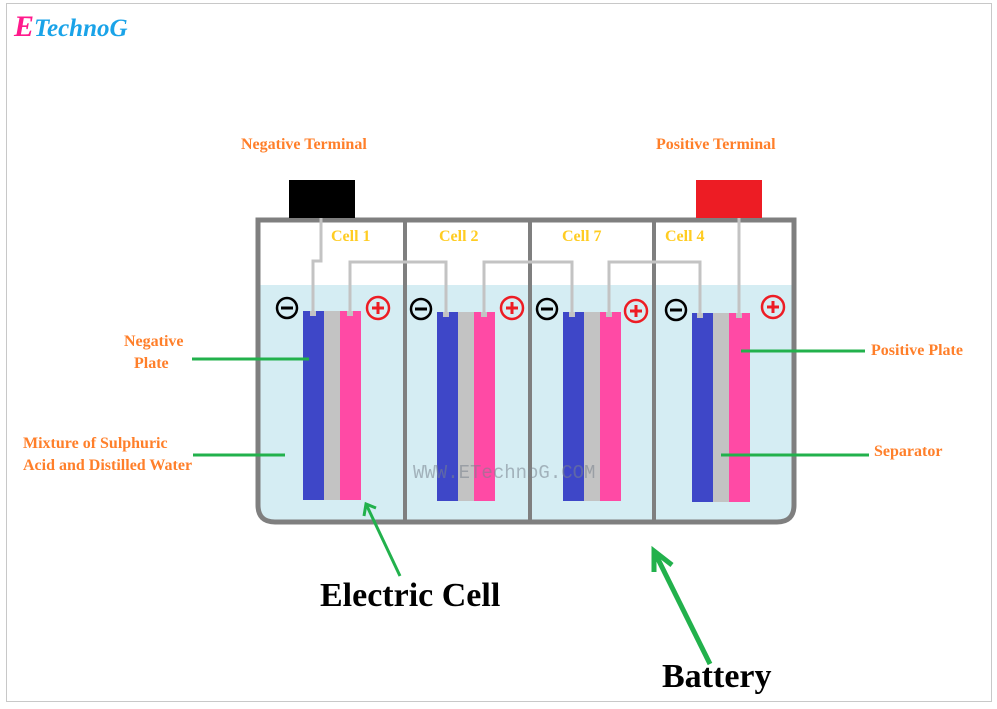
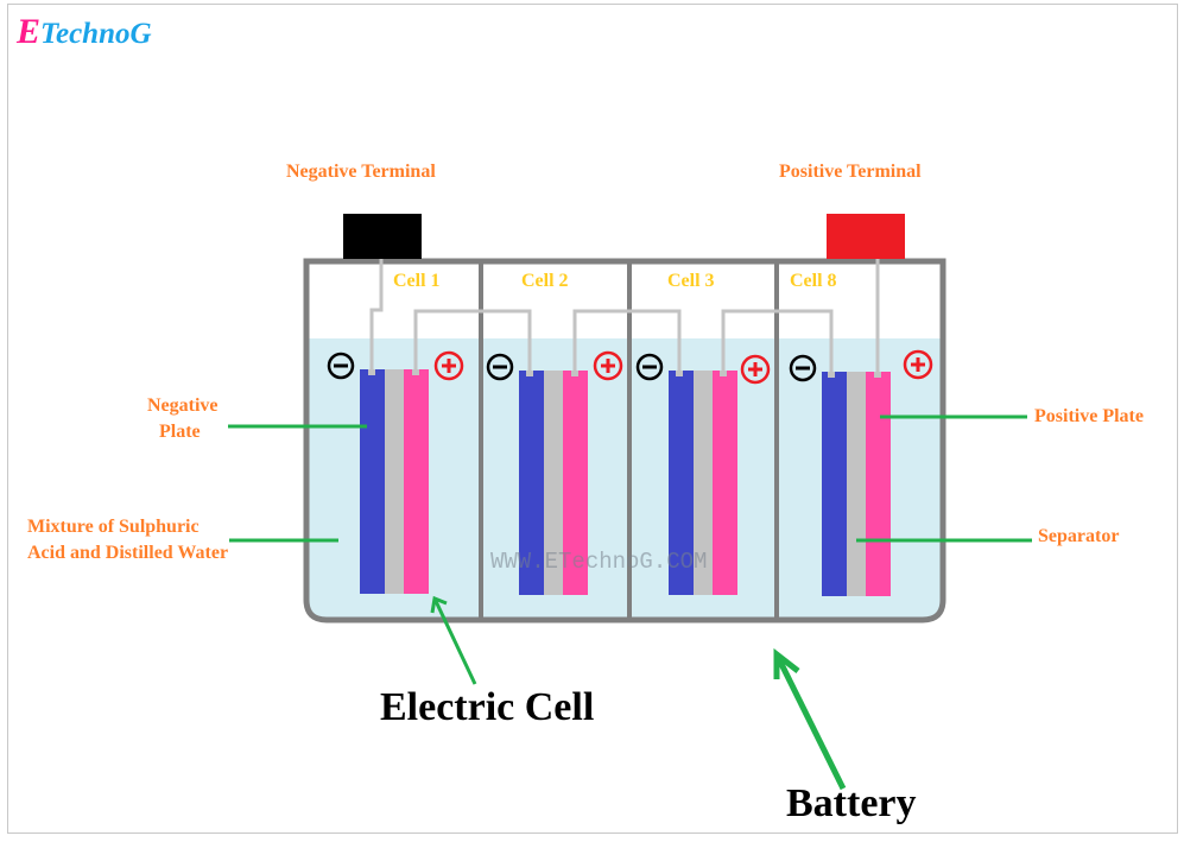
  ETechnoG
  WWW.ETechnoG.COM
  Negative Terminal
  Positive Terminal
  Cell 1
  Cell 2
- Cell 7
+ Cell 3
- Cell 4
+ Cell 8
  Negative
  Plate
  Mixture of Sulphuric
  Acid and Distilled Water
  Positive Plate
  Separator
  Electric Cell
  Battery
